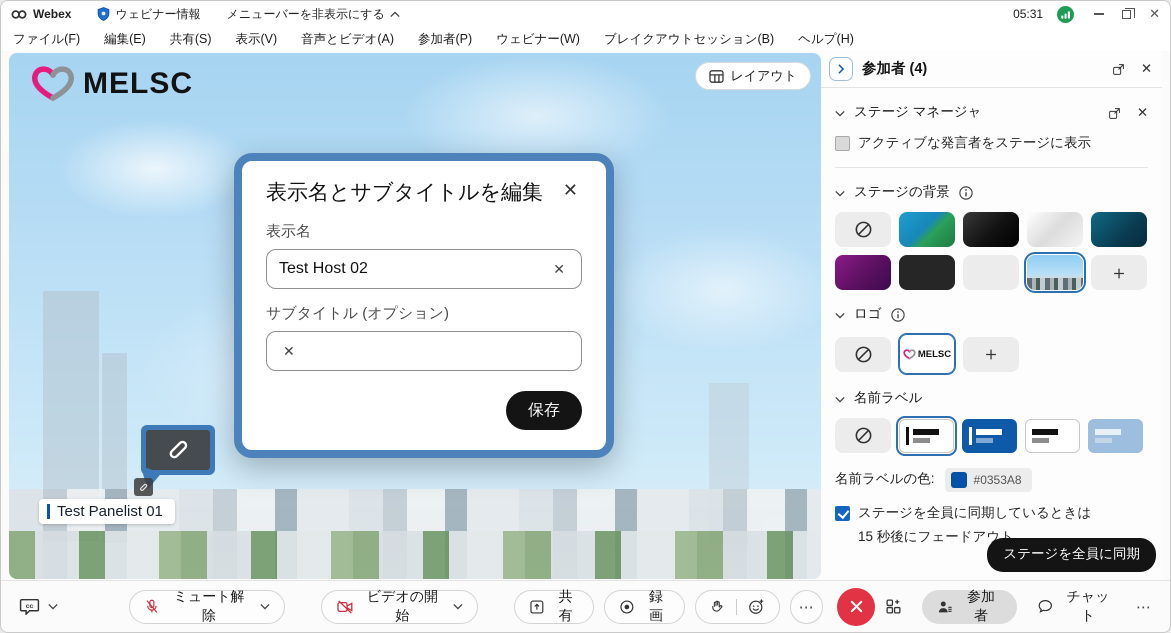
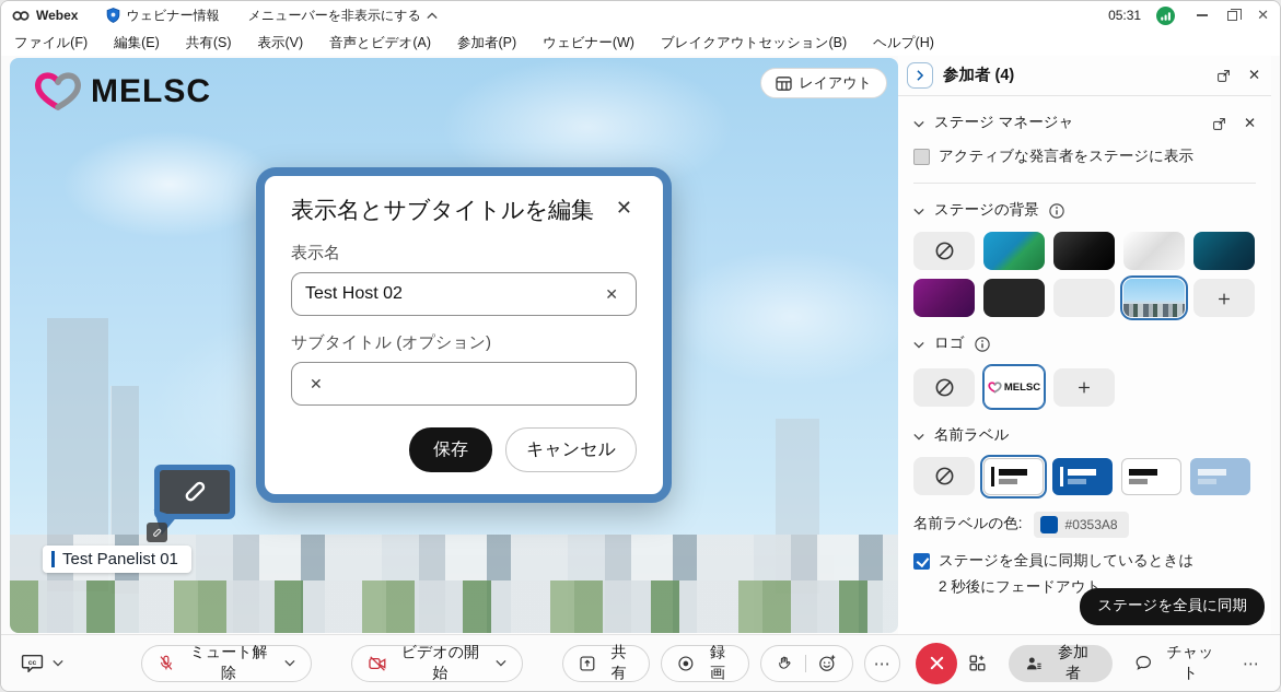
  Webex
  ウェビナー情報
  メニューバーを非表示にする
  05:31
  ✕
  ファイル(F)
  編集(E)
  共有(S)
  表示(V)
  音声とビデオ(A)
  参加者(P)
  ウェビナー(W)
  ブレイクアウトセッション(B)
  ヘルプ(H)
  MELSC
  レイアウト
  表示名とサブタイトルを編集
  ✕
  表示名
  Test Host 02
  ✕
  サブタイトル (オプション)
  ✕
  保存
+ キャンセル
  Test Panelist 01
  参加者 (4)
  ✕
  ステージ マネージャ
  ✕
  アクティブな発言者をステージに表示
  ステージの背景
  ＋
  ロゴ
  MELSC
  ＋
  名前ラベル
  名前ラベルの色:
  #0353A8
  ステージを全員に同期しているときは
- 15 秒後にフェードアウト
+ 2 秒後にフェードアウト
  ステージを全員に同期
  ミュート解除
  ビデオの開始
  共有
  録画
  ⋯
  参加者
  チャット
  ⋯
